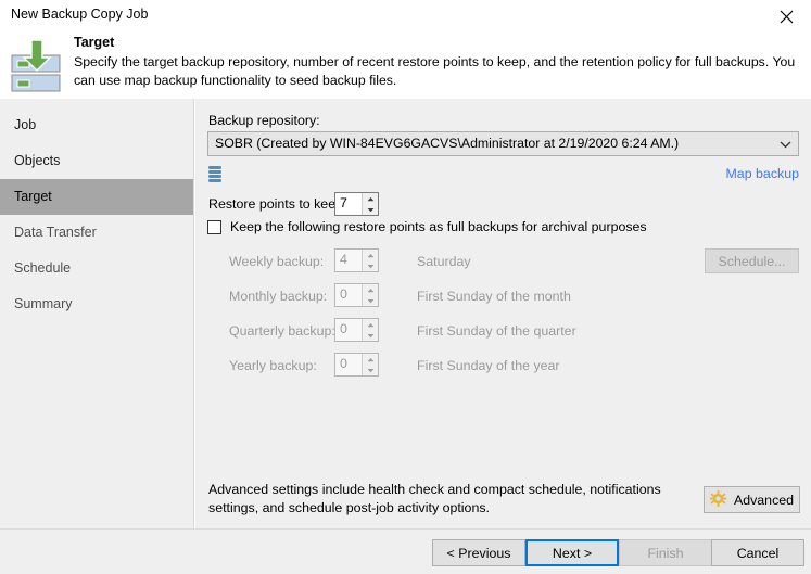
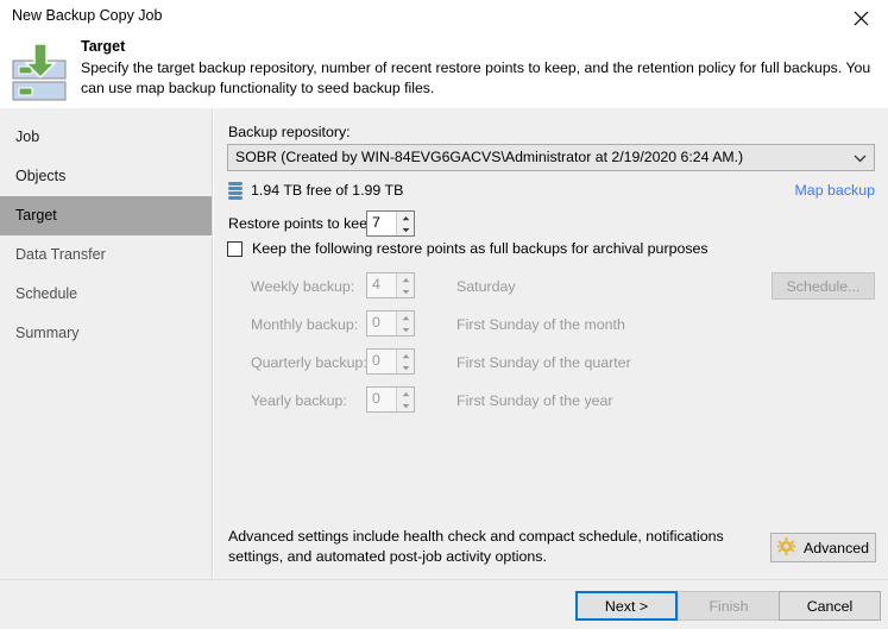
  New Backup Copy Job
  Target
  Specify the target backup repository, number of recent restore points to keep, and the retention policy for full backups. You can use map backup functionality to seed backup files.
  Job
  Objects
  Target
  Data Transfer
  Schedule
  Summary
  Backup repository:
  SOBR (Created by WIN-84EVG6GACVS\Administrator at 2/19/2020 6:24 AM.)
+ 1.94 TB free of 1.99 TB
  Map backup
  Restore points to kee
  7
  Keep the following restore points as full backups for archival purposes
  Weekly backup:
  4
  Saturday
  Monthly backup:
  0
  First Sunday of the month
  Quarterly backup
  0
  First Sunday of the quarter
  Yearly backup:
  0
  First Sunday of the year
  Schedule...
- Advanced settings include health check and compact schedule, notifications settings, and schedule post-job activity options.
+ Advanced settings include health check and compact schedule, notifications settings, and automated post-job activity options.
  Advanced
- < Previous
  Next >
  Finish
  Cancel
